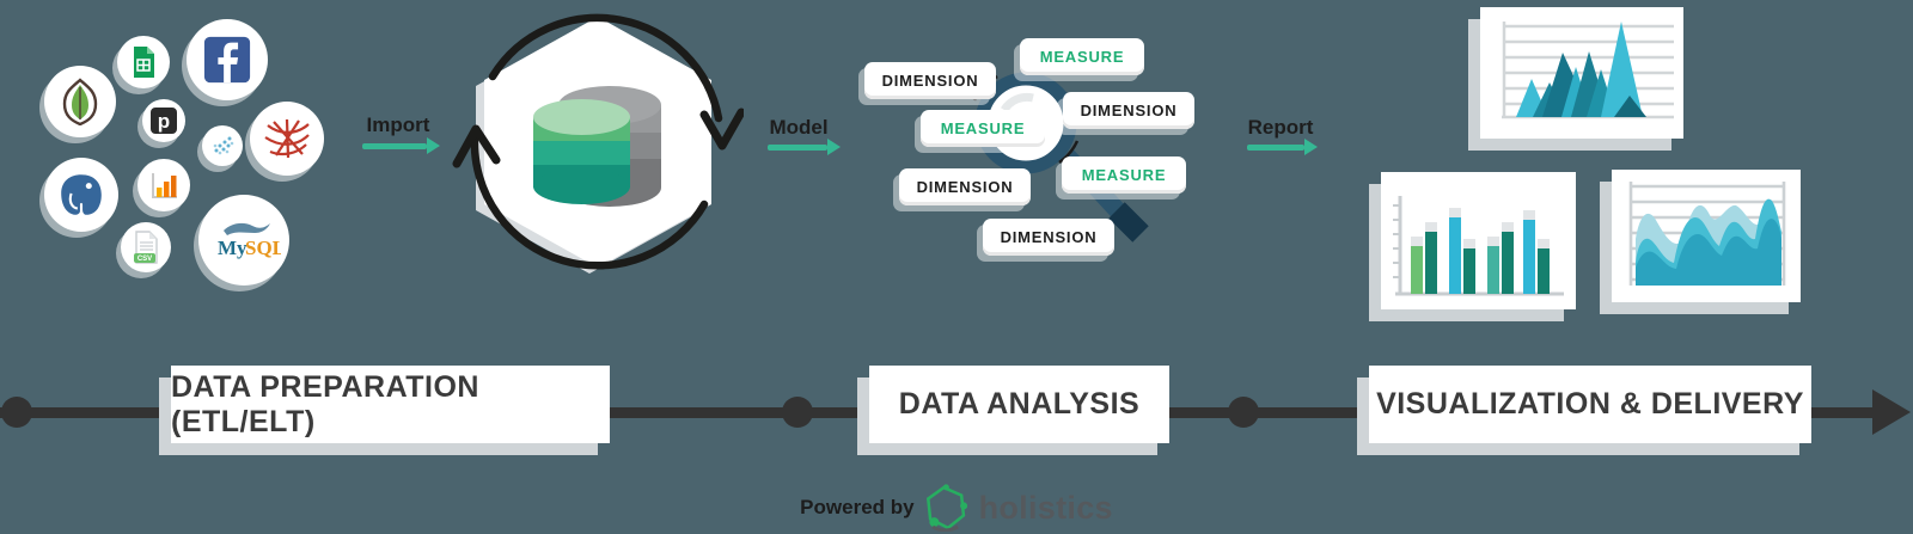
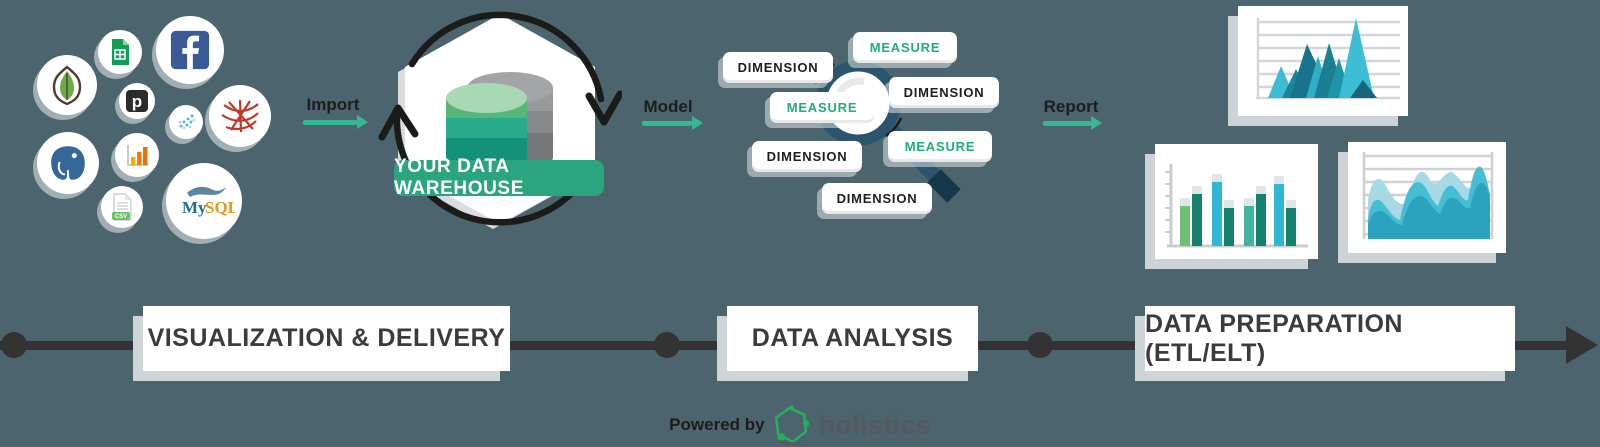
  p
  My
  SQL
  Import
+ YOUR DATA WAREHOUSE
  Model
  DIMENSION
  MEASURE
  DIMENSION
  MEASURE
  DIMENSION
  MEASURE
  DIMENSION
  Report
- DATA PREPARATION (ETL/ELT)
+ VISUALIZATION & DELIVERY
  DATA ANALYSIS
- VISUALIZATION & DELIVERY
+ DATA PREPARATION (ETL/ELT)
  Powered by
